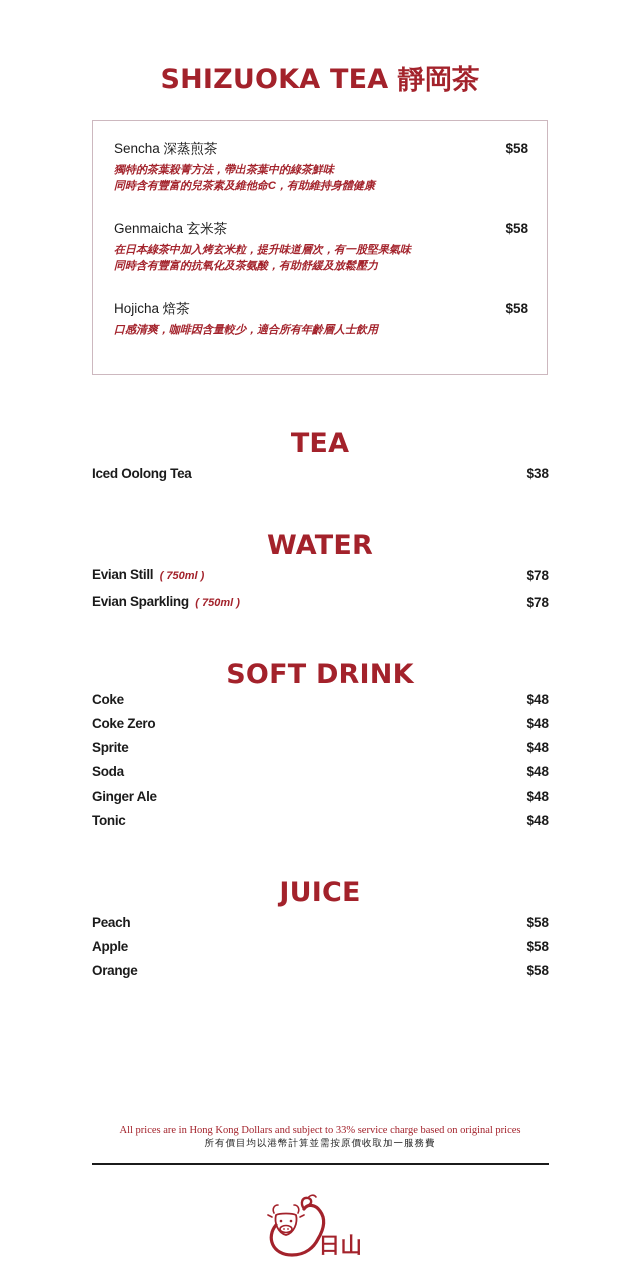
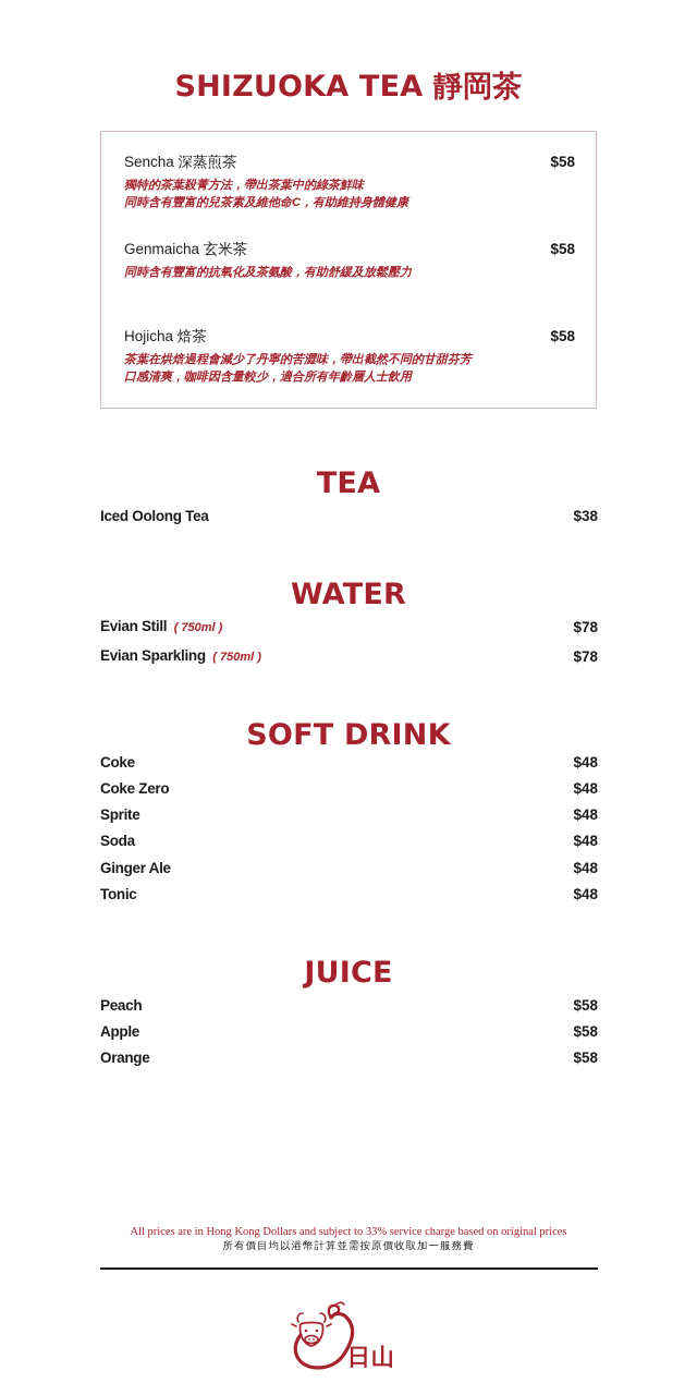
  SHIZUOKA TEA 靜岡茶
  Sencha 深蒸煎茶
  $58
  獨特的茶葉殺菁方法，帶出茶葉中的綠茶鮮味
  同時含有豐富的兒茶素及維他命C，有助維持身體健康
  Genmaicha 玄米茶
  $58
- 在日本綠茶中加入烤玄米粒，提升味道層次，有一股堅果氣味
  同時含有豐富的抗氧化及茶氨酸，有助舒緩及放鬆壓力
  Hojicha 焙茶
  $58
+ 茶葉在烘焙過程會減少了丹寧的苦澀味，帶出截然不同的甘甜芬芳
  口感清爽，咖啡因含量較少，適合所有年齡層人士飲用
  TEA
  Iced Oolong Tea
  $38
  WATER
  Evian Still ( 750ml )
  $78
  Evian Sparkling ( 750ml )
  $78
  SOFT DRINK
  Coke
  $48
  Coke Zero
  $48
  Sprite
  $48
  Soda
  $48
  Ginger Ale
  $48
  Tonic
  $48
  JUICE
  Peach
  $58
  Apple
  $58
  Orange
  $58
  All prices are in Hong Kong Dollars and subject to 33% service charge based on original prices
  所有價目均以港幣計算並需按原價收取加一服務費
  日山
